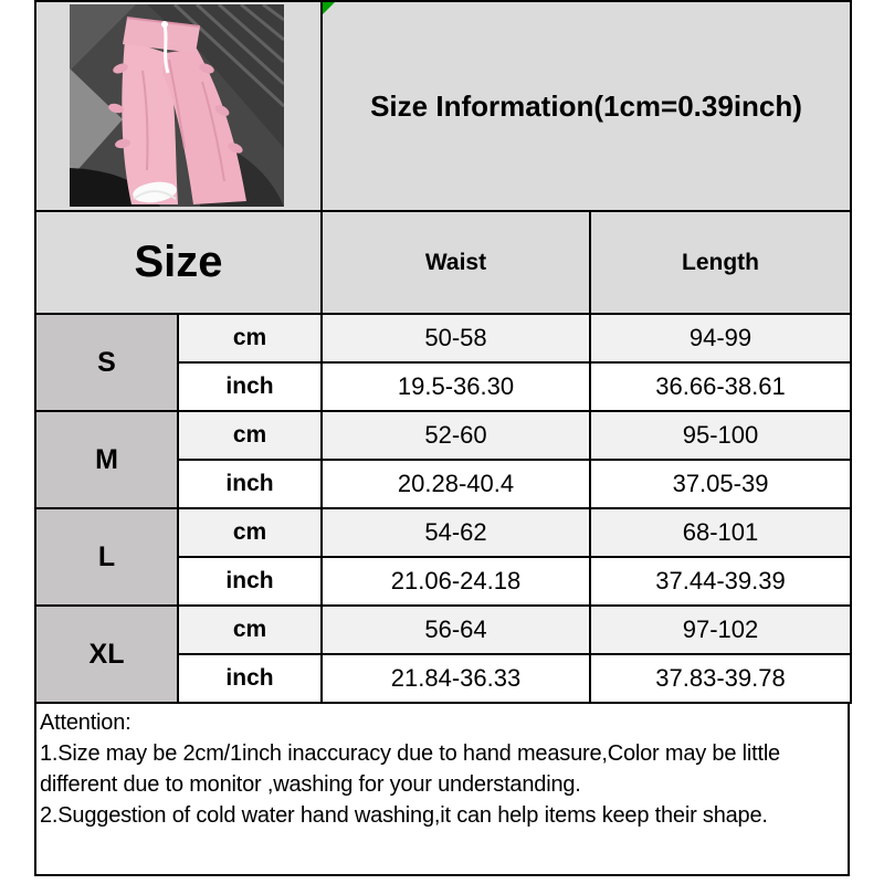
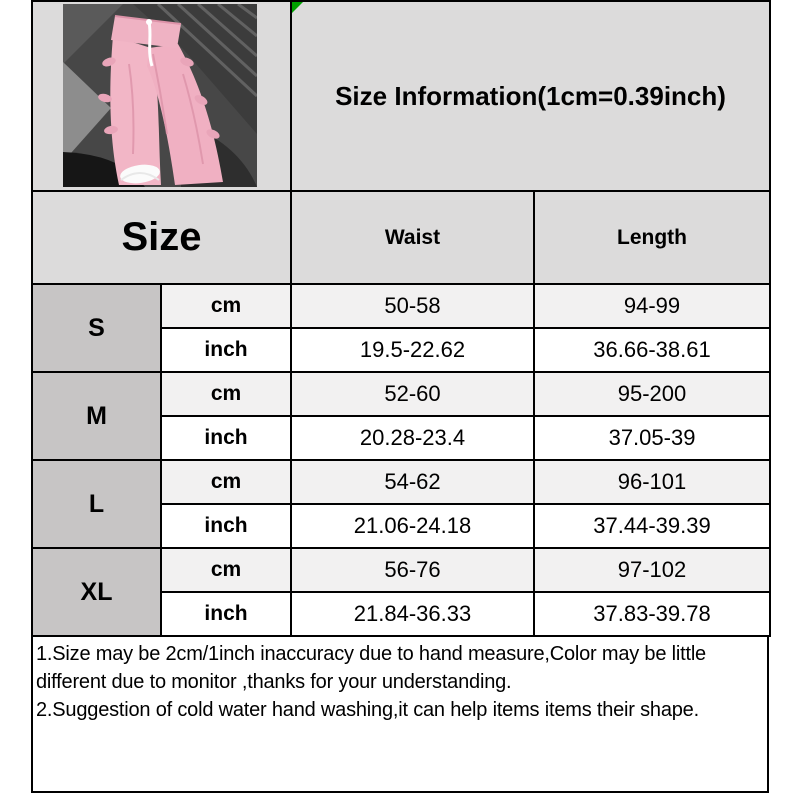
  	Size Information(1cm=0.39inch)
  Size	Waist	Length
  S	cm	50-58	94-99
- inch	19.5-36.30	36.66-38.61
+ inch	19.5-22.62	36.66-38.61
- M	cm	52-60	95-100
+ M	cm	52-60	95-200
- inch	20.28-40.4	37.05-39
+ inch	20.28-23.4	37.05-39
- L	cm	54-62	68-101
+ L	cm	54-62	96-101
  inch	21.06-24.18	37.44-39.39
- XL	cm	56-64	97-102
+ XL	cm	56-76	97-102
  inch	21.84-36.33	37.83-39.78
- Attention:
  1.Size may be 2cm/1inch inaccuracy due to hand measure,Color may be little
- different due to monitor ,washing for your understanding.
+ different due to monitor ,thanks for your understanding.
- 2.Suggestion of cold water hand washing,it can help items keep their shape.
+ 2.Suggestion of cold water hand washing,it can help items items their shape.
